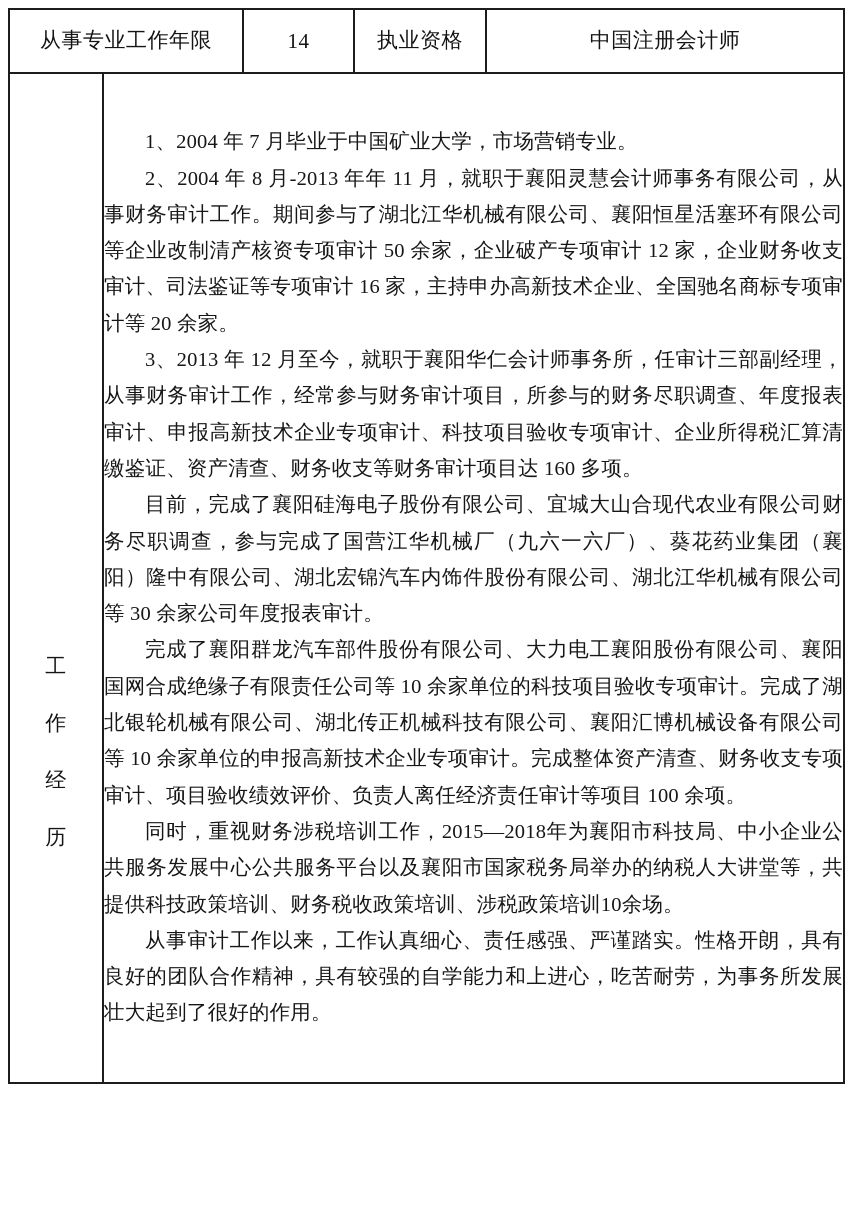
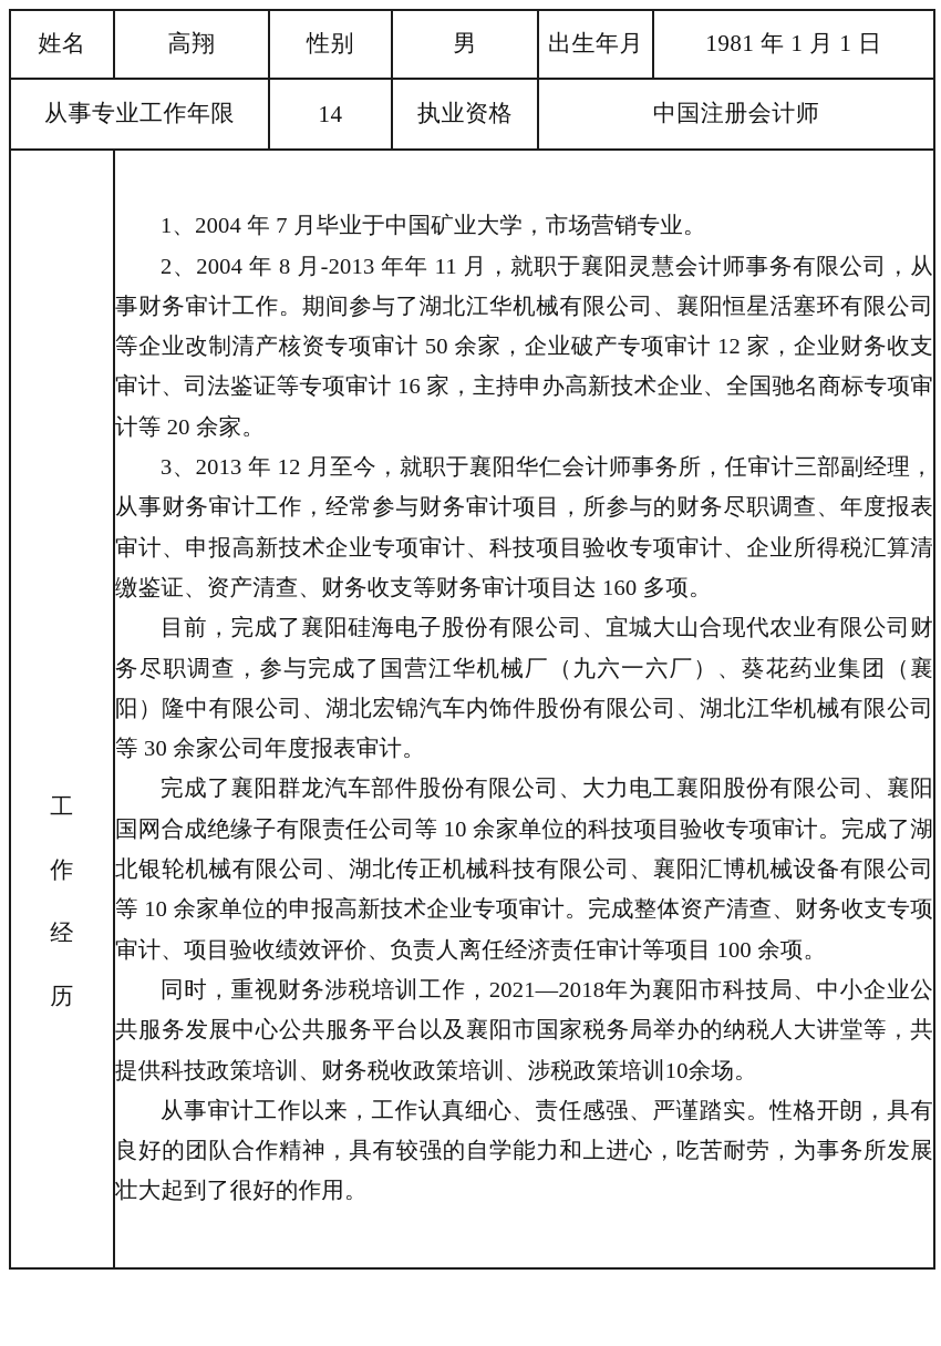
+ 姓名	高翔	性别	男	出生年月	1981 年 1 月 1 日
  从事专业工作年限	14	执业资格	中国注册会计师
- 工 作 经 历	1、2004 年 7 月毕业于中国矿业大学，市场营销专业。 2、2004 年 8 月-2013 年年 11 月，就职于襄阳灵慧会计师事务有限公司，从事财务审计工作。期间参与了湖北江华机械有限公司、襄阳恒星活塞环有限公司等企业改制清产核资专项审计 50 余家，企业破产专项审计 12 家，企业财务收支审计、司法鉴证等专项审计 16 家，主持申办高新技术企业、全国驰名商标专项审计等 20 余家。 3、2013 年 12 月至今，就职于襄阳华仁会计师事务所，任审计三部副经理，从事财务审计工作，经常参与财务审计项目，所参与的财务尽职调查、年度报表审计、申报高新技术企业专项审计、科技项目验收专项审计、企业所得税汇算清缴鉴证、资产清查、财务收支等财务审计项目达 160 多项。 目前，完成了襄阳硅海电子股份有限公司、宜城大山合现代农业有限公司财务尽职调查，参与完成了国营江华机械厂（九六一六厂）、葵花药业集团（襄阳）隆中有限公司、湖北宏锦汽车内饰件股份有限公司、湖北江华机械有限公司等 30 余家公司年度报表审计。 完成了襄阳群龙汽车部件股份有限公司、大力电工襄阳股份有限公司、襄阳国网合成绝缘子有限责任公司等 10 余家单位的科技项目验收专项审计。完成了湖北银轮机械有限公司、湖北传正机械科技有限公司、襄阳汇博机械设备有限公司等 10 余家单位的申报高新技术企业专项审计。完成整体资产清查、财务收支专项审计、项目验收绩效评价、负责人离任经济责任审计等项目 100 余项。 同时，重视财务涉税培训工作，2015—2018年为襄阳市科技局、中小企业公共服务发展中心公共服务平台以及襄阳市国家税务局举办的纳税人大讲堂等，共提供科技政策培训、财务税收政策培训、涉税政策培训10余场。 从事审计工作以来，工作认真细心、责任感强、严谨踏实。性格开朗，具有良好的团队合作精神，具有较强的自学能力和上进心，吃苦耐劳，为事务所发展壮大起到了很好的作用。
+ 工 作 经 历	1、2004 年 7 月毕业于中国矿业大学，市场营销专业。 2、2004 年 8 月-2013 年年 11 月，就职于襄阳灵慧会计师事务有限公司，从事财务审计工作。期间参与了湖北江华机械有限公司、襄阳恒星活塞环有限公司等企业改制清产核资专项审计 50 余家，企业破产专项审计 12 家，企业财务收支审计、司法鉴证等专项审计 16 家，主持申办高新技术企业、全国驰名商标专项审计等 20 余家。 3、2013 年 12 月至今，就职于襄阳华仁会计师事务所，任审计三部副经理，从事财务审计工作，经常参与财务审计项目，所参与的财务尽职调查、年度报表审计、申报高新技术企业专项审计、科技项目验收专项审计、企业所得税汇算清缴鉴证、资产清查、财务收支等财务审计项目达 160 多项。 目前，完成了襄阳硅海电子股份有限公司、宜城大山合现代农业有限公司财务尽职调查，参与完成了国营江华机械厂（九六一六厂）、葵花药业集团（襄阳）隆中有限公司、湖北宏锦汽车内饰件股份有限公司、湖北江华机械有限公司等 30 余家公司年度报表审计。 完成了襄阳群龙汽车部件股份有限公司、大力电工襄阳股份有限公司、襄阳国网合成绝缘子有限责任公司等 10 余家单位的科技项目验收专项审计。完成了湖北银轮机械有限公司、湖北传正机械科技有限公司、襄阳汇博机械设备有限公司等 10 余家单位的申报高新技术企业专项审计。完成整体资产清查、财务收支专项审计、项目验收绩效评价、负责人离任经济责任审计等项目 100 余项。 同时，重视财务涉税培训工作，2021—2018年为襄阳市科技局、中小企业公共服务发展中心公共服务平台以及襄阳市国家税务局举办的纳税人大讲堂等，共提供科技政策培训、财务税收政策培训、涉税政策培训10余场。 从事审计工作以来，工作认真细心、责任感强、严谨踏实。性格开朗，具有良好的团队合作精神，具有较强的自学能力和上进心，吃苦耐劳，为事务所发展壮大起到了很好的作用。
